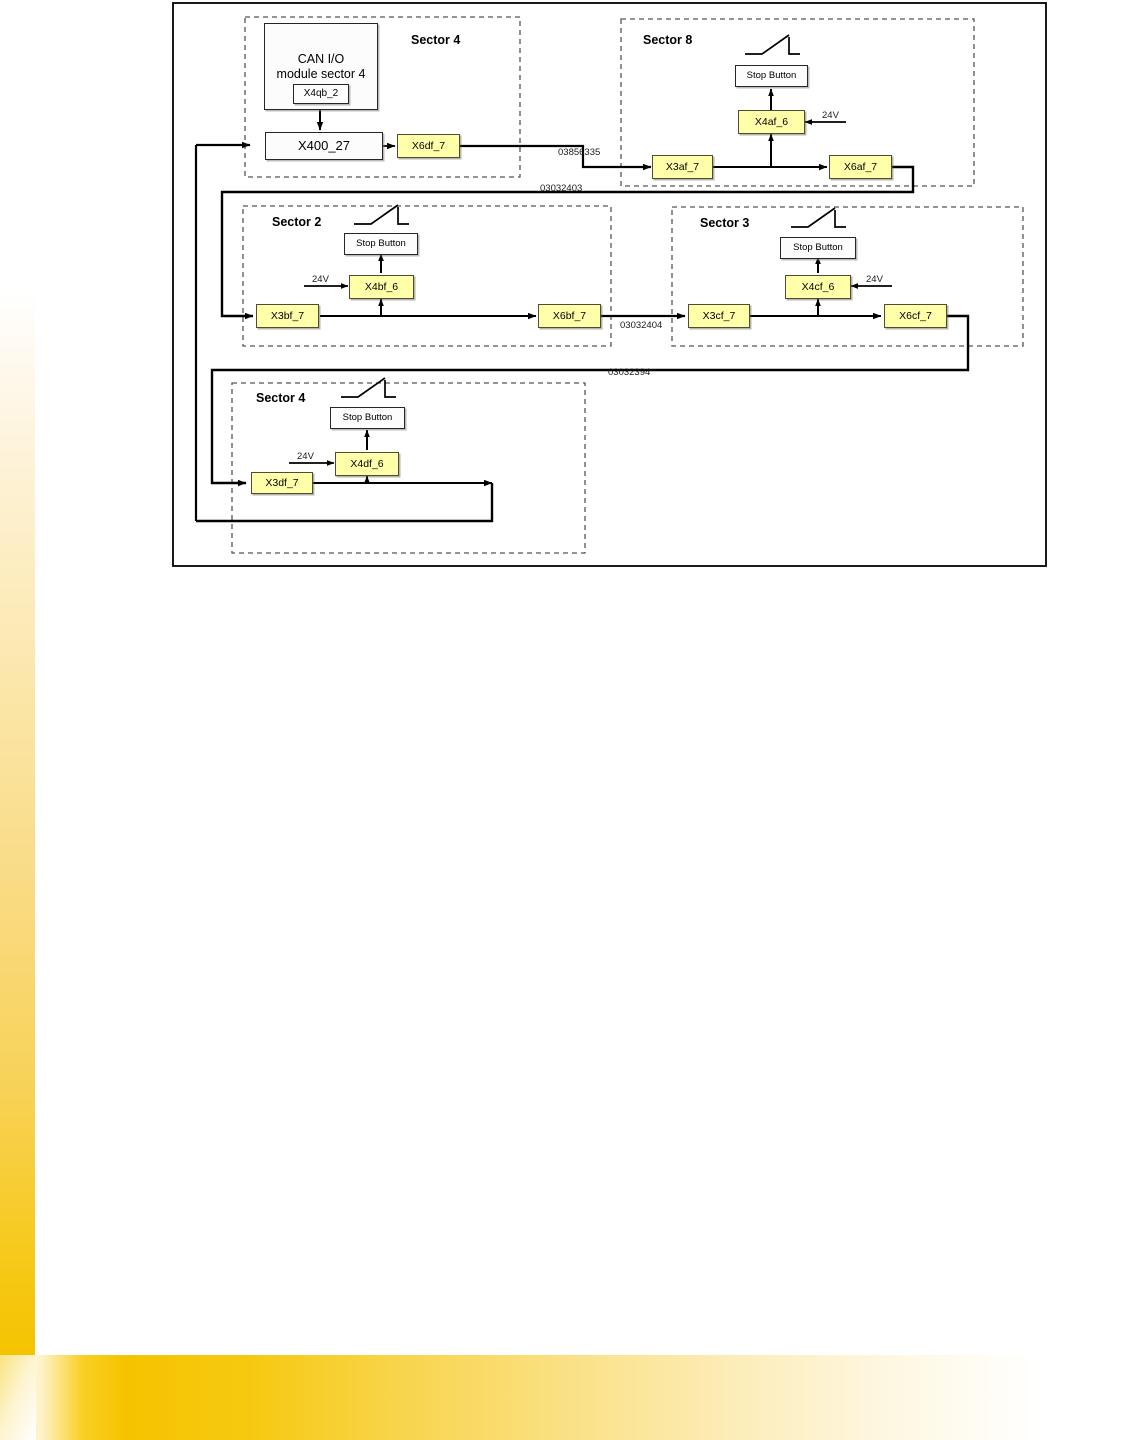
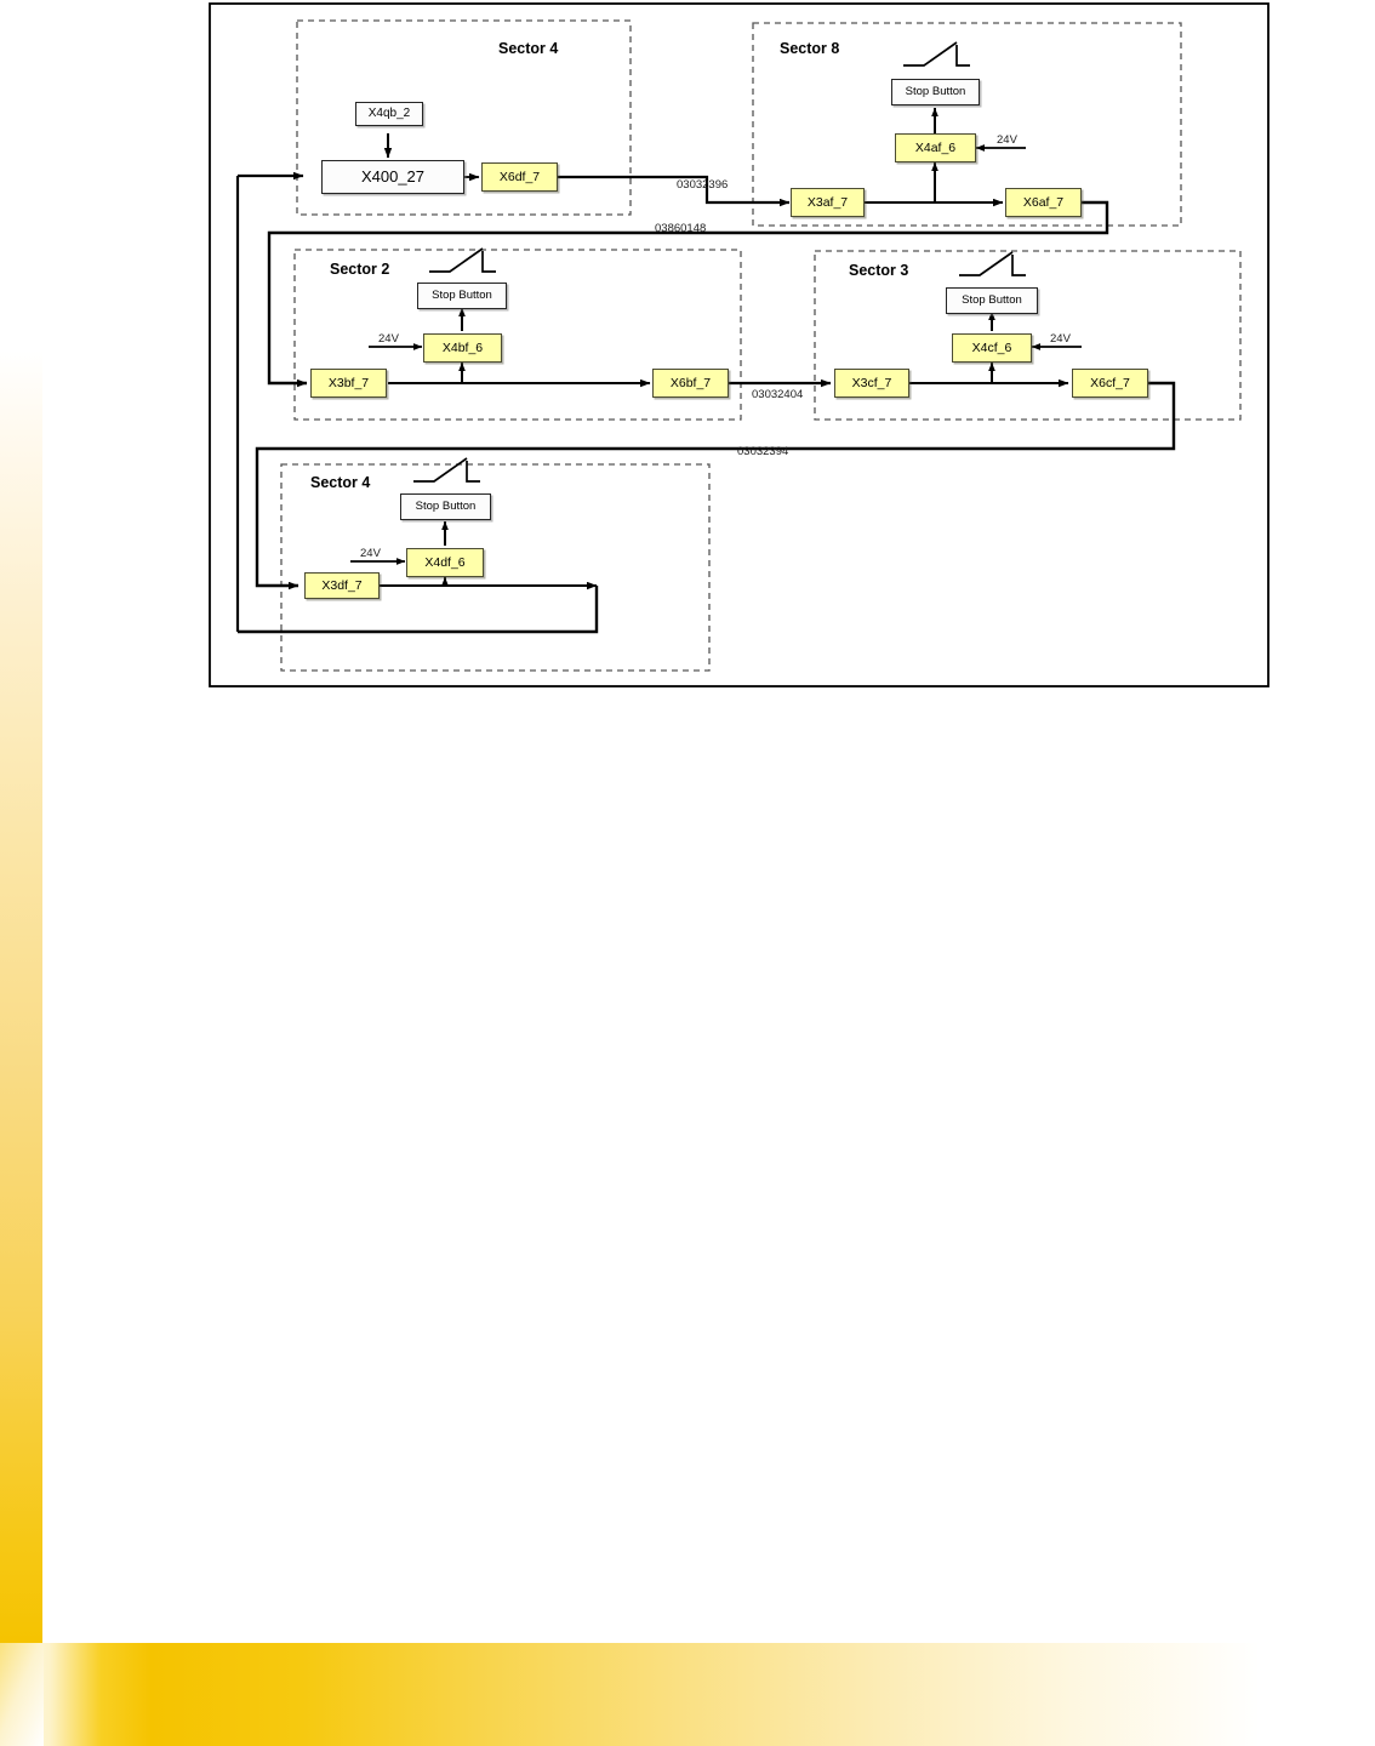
  Sector 4
  Sector 8
  Sector 2
  Sector 3
  Sector 4
- CAN I/O
- module sector 4
  X4qb_2
  X400_27
  X6df_7
  Stop Button
  X4af_6
  X3af_7
  X6af_7
  Stop Button
  X4bf_6
  X3bf_7
  X6bf_7
  Stop Button
  X4cf_6
  X3cf_7
  X6cf_7
  Stop Button
  X4df_6
  X3df_7
- 03856335
+ 03032396
- 03032403
+ 03860148
  03032404
  03032394
  24V
  24V
  24V
  24V
